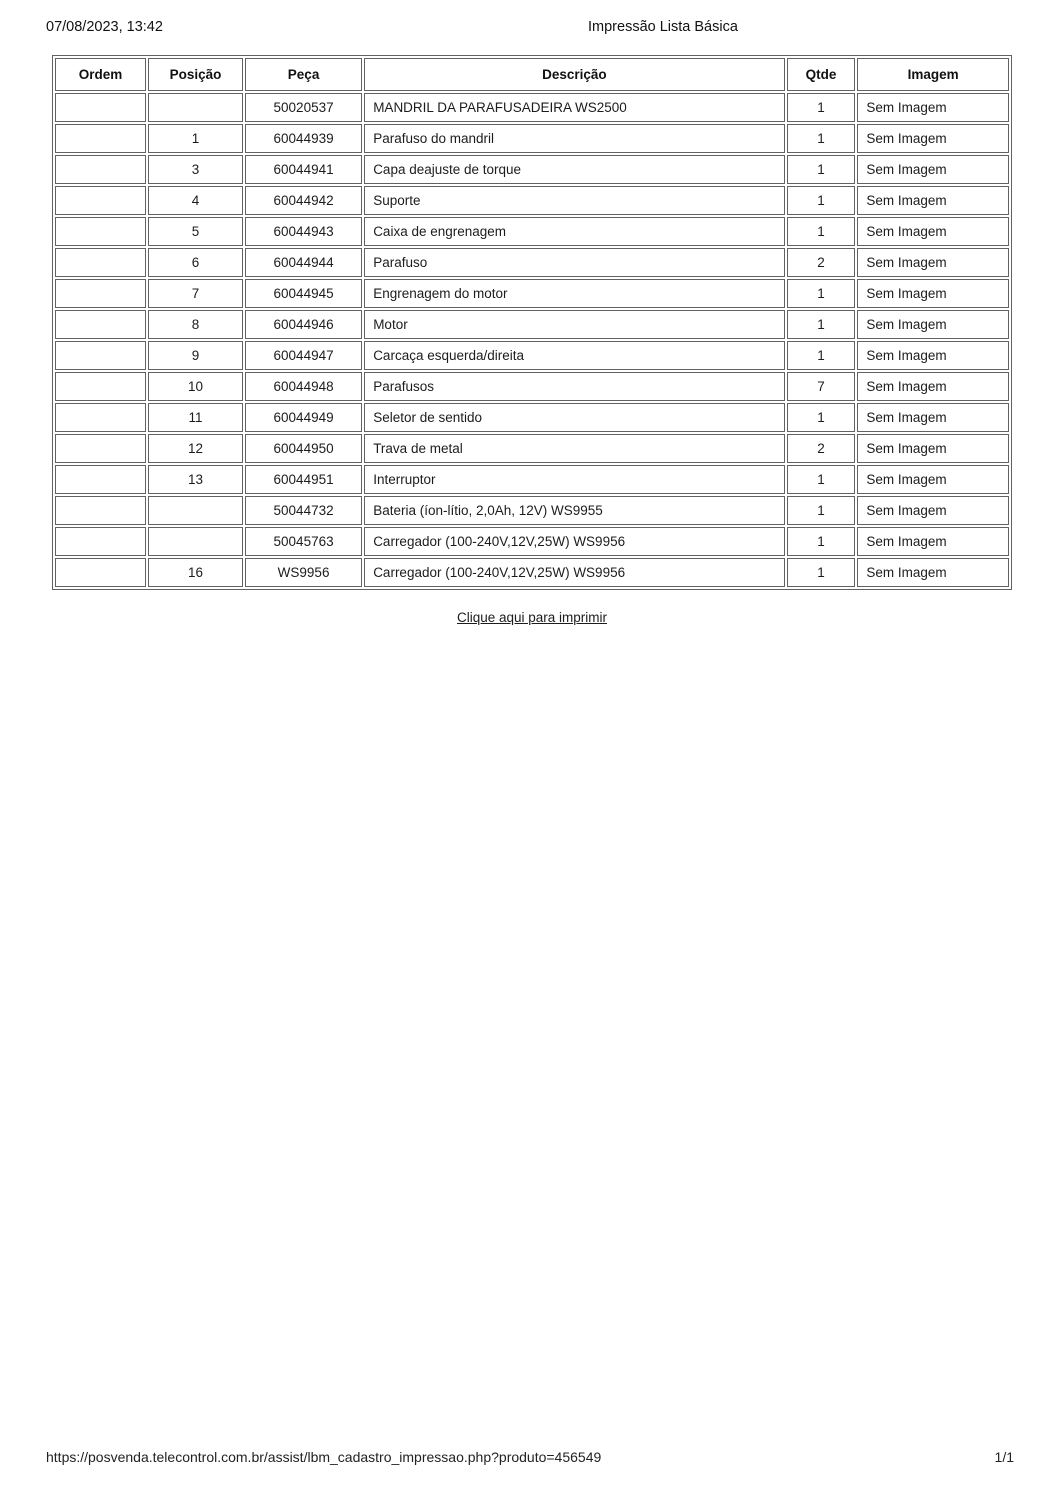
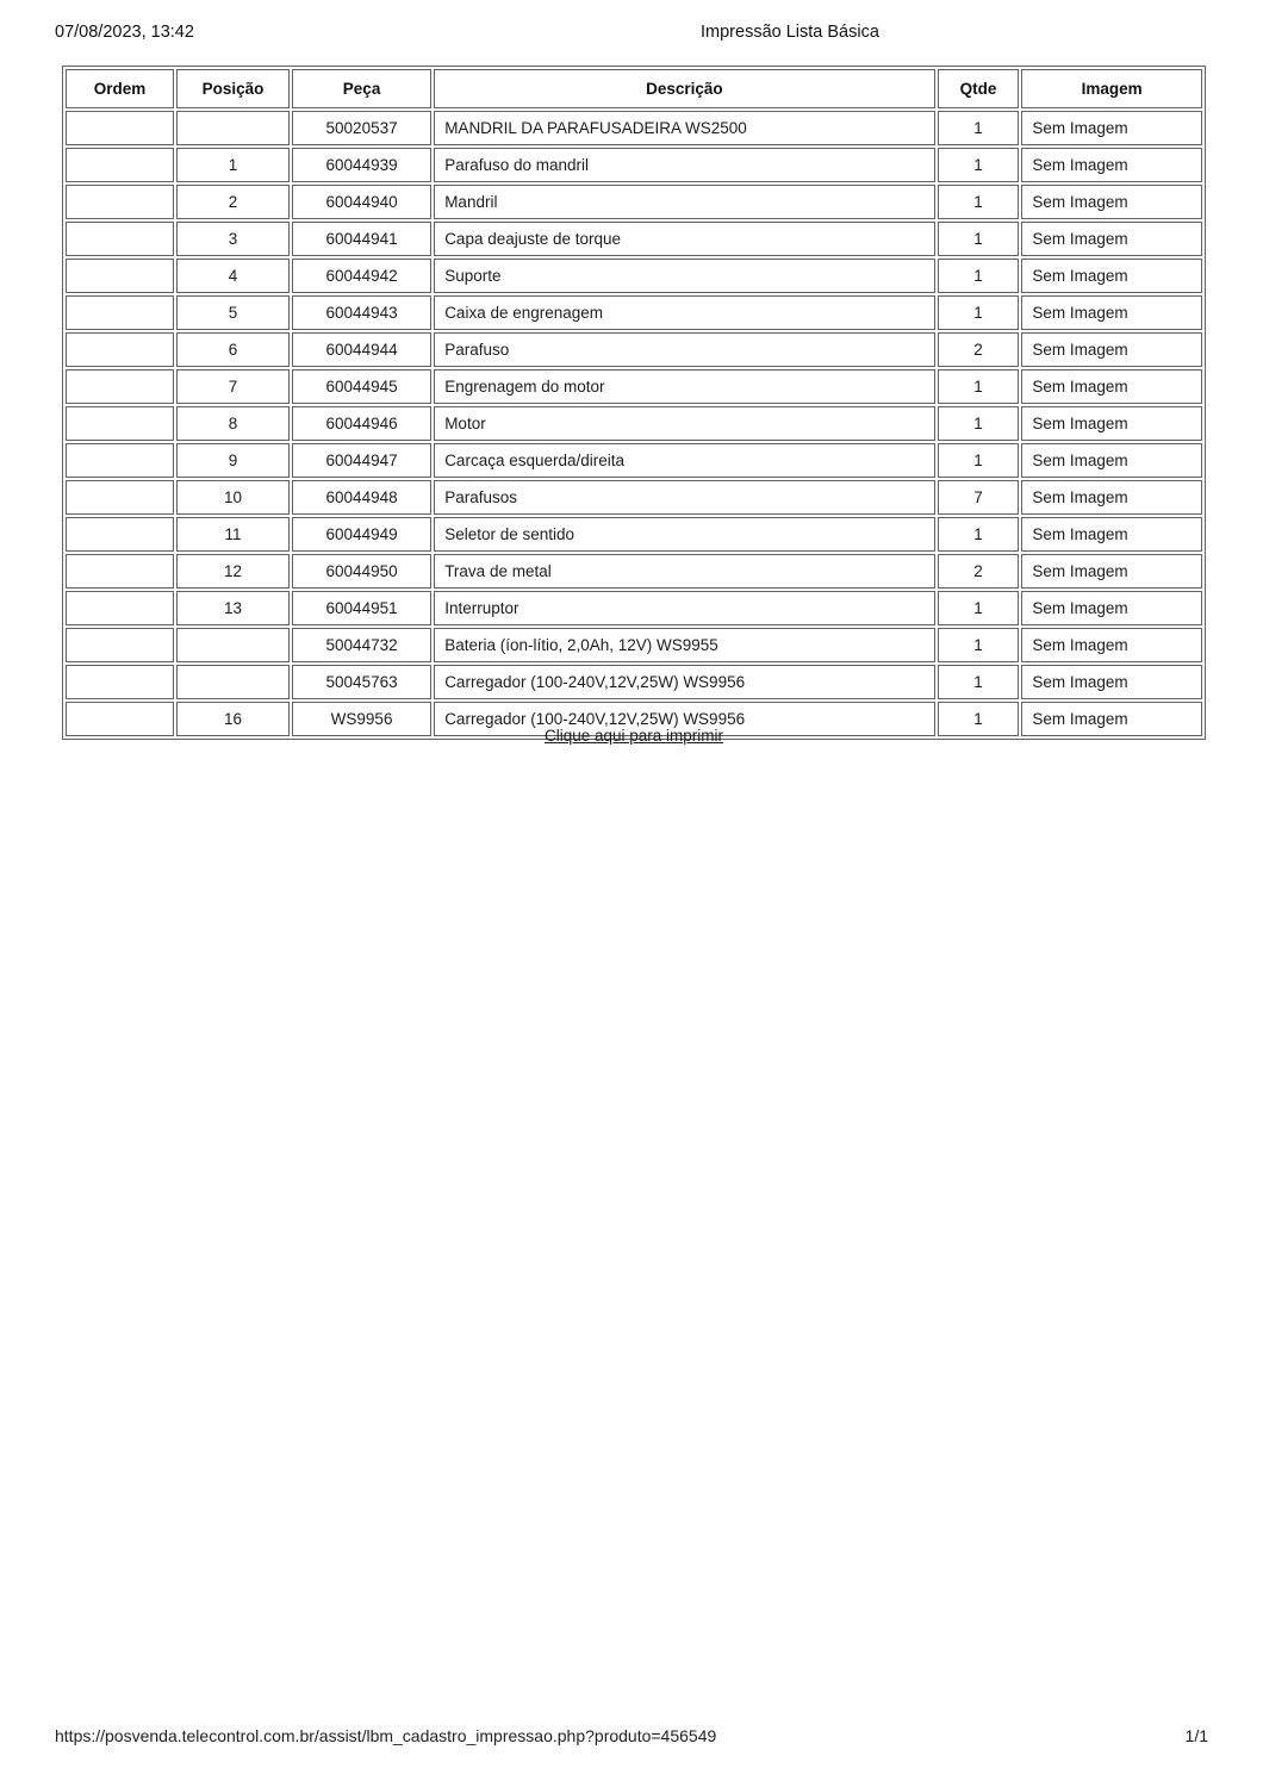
  07/08/2023, 13:42
  Impressão Lista Básica
  Ordem	Posição	Peça	Descrição	Qtde	Imagem
  		50020537	MANDRIL DA PARAFUSADEIRA WS2500	1	Sem Imagem
  	1	60044939	Parafuso do mandril	1	Sem Imagem
+ 	2	60044940	Mandril	1	Sem Imagem
  	3	60044941	Capa deajuste de torque	1	Sem Imagem
  	4	60044942	Suporte	1	Sem Imagem
  	5	60044943	Caixa de engrenagem	1	Sem Imagem
  	6	60044944	Parafuso	2	Sem Imagem
  	7	60044945	Engrenagem do motor	1	Sem Imagem
  	8	60044946	Motor	1	Sem Imagem
  	9	60044947	Carcaça esquerda/direita	1	Sem Imagem
  	10	60044948	Parafusos	7	Sem Imagem
  	11	60044949	Seletor de sentido	1	Sem Imagem
  	12	60044950	Trava de metal	2	Sem Imagem
  	13	60044951	Interruptor	1	Sem Imagem
  		50044732	Bateria (íon-lítio, 2,0Ah, 12V) WS9955	1	Sem Imagem
  		50045763	Carregador (100-240V,12V,25W) WS9956	1	Sem Imagem
  	16	WS9956	Carregador (100-240V,12V,25W) WS9956	1	Sem Imagem
  Clique aqui para imprimir
  https://posvenda.telecontrol.com.br/assist/lbm_cadastro_impressao.php?produto=456549
  1/1
